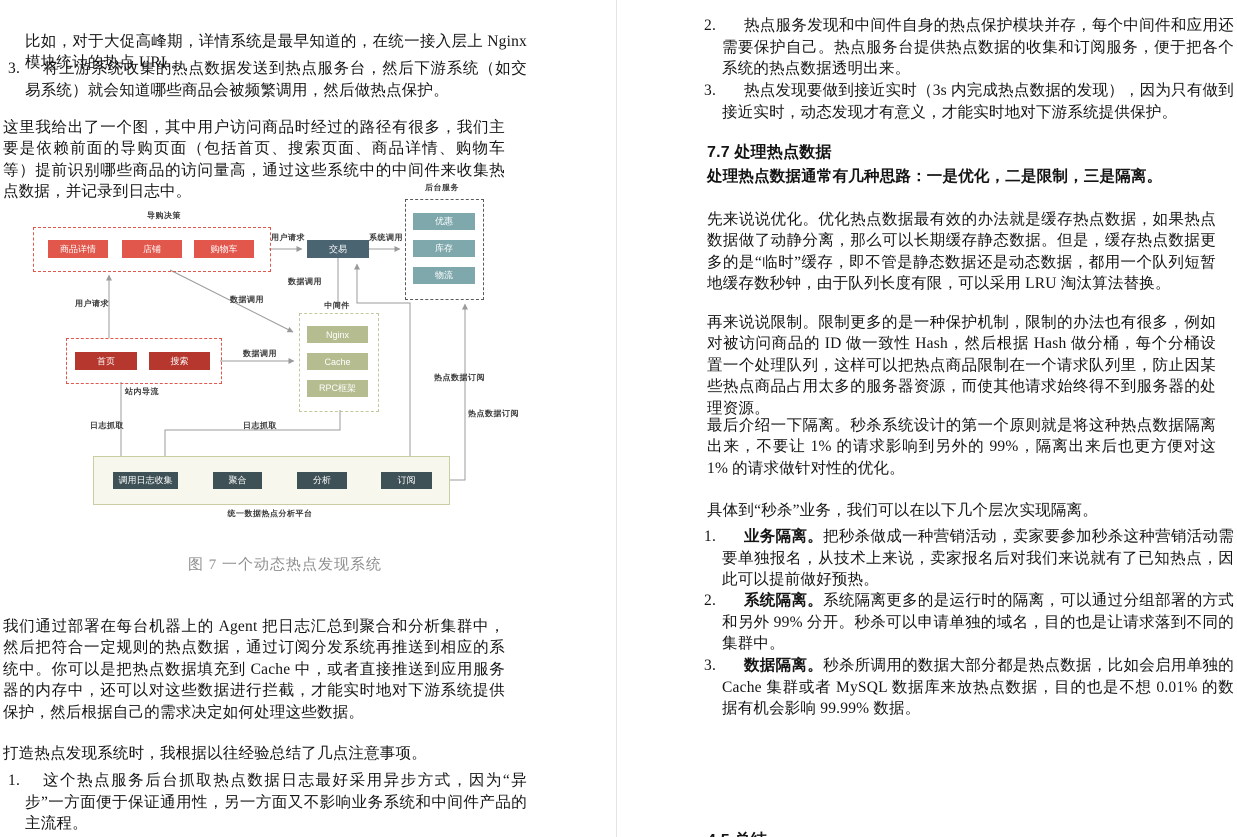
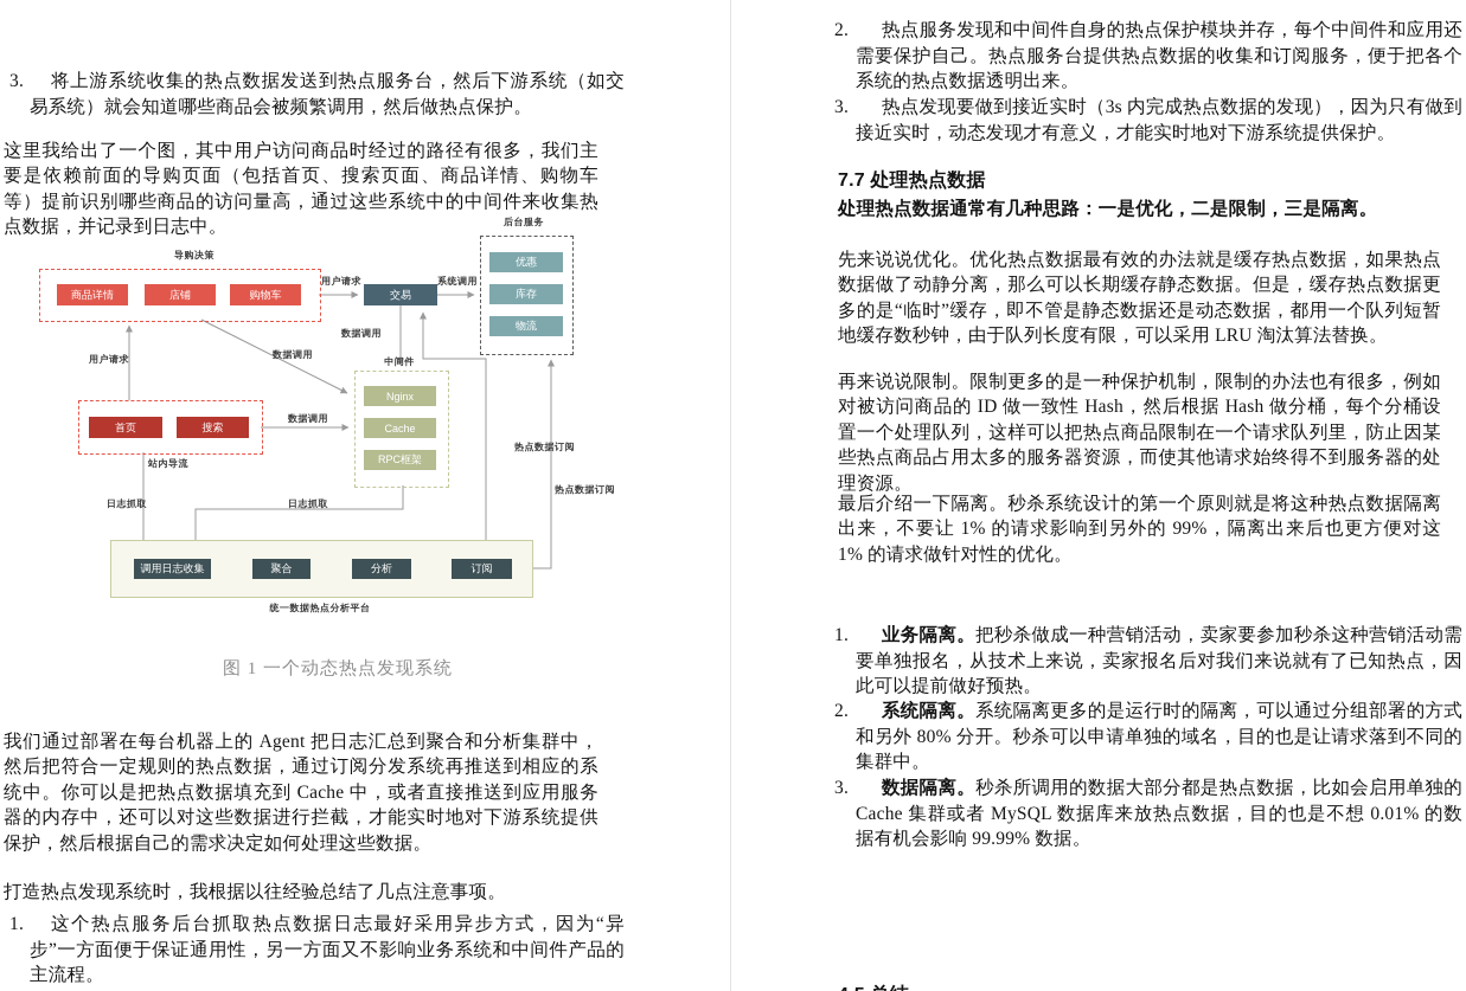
- 比如，对于大促高峰期，详情系统是最早知道的，在统一接入层上 Nginx 模块统计的热点 URL。
  3.
  将上游系统收集的热点数据发送到热点服务台，然后下游系统（如交易系统）就会知道哪些商品会被频繁调用，然后做热点保护。
  这里我给出了一个图，其中用户访问商品时经过的路径有很多，我们主要是依赖前面的导购页面（包括首页、搜索页面、商品详情、购物车等）提前识别哪些商品的访问量高，通过这些系统中的中间件来收集热点数据，并记录到日志中。
  商品详情
  店铺
  购物车
  交易
  优惠
  库存
  物流
  首页
  搜索
  Nginx
  Cache
  RPC框架
  调用日志收集
  聚合
  分析
  订阅
  导购决策
  后台服务
  用户请求
  系统调用
  数据调用
  中间件
  用户请求
  数据调用
  数据调用
  站内导流
  日志抓取
  日志抓取
  热点数据订阅
  热点数据订阅
  统一数据热点分析平台
- 图 7 一个动态热点发现系统
+ 图 1 一个动态热点发现系统
  我们通过部署在每台机器上的 Agent 把日志汇总到聚合和分析集群中，然后把符合一定规则的热点数据，通过订阅分发系统再推送到相应的系统中。你可以是把热点数据填充到 Cache 中，或者直接推送到应用服务器的内存中，还可以对这些数据进行拦截，才能实时地对下游系统提供保护，然后根据自己的需求决定如何处理这些数据。
  打造热点发现系统时，我根据以往经验总结了几点注意事项。
  1.
  这个热点服务后台抓取热点数据日志最好采用异步方式，因为“异步”一方面便于保证通用性，另一方面又不影响业务系统和中间件产品的主流程。
  2.
  热点服务发现和中间件自身的热点保护模块并存，每个中间件和应用还需要保护自己。热点服务台提供热点数据的收集和订阅服务，便于把各个系统的热点数据透明出来。
  3.
  热点发现要做到接近实时（3s 内完成热点数据的发现），因为只有做到接近实时，动态发现才有意义，才能实时地对下游系统提供保护。
  7.7 处理热点数据
  处理热点数据通常有几种思路：一是优化，二是限制，三是隔离。
  先来说说优化。优化热点数据最有效的办法就是缓存热点数据，如果热点数据做了动静分离，那么可以长期缓存静态数据。但是，缓存热点数据更多的是“临时”缓存，即不管是静态数据还是动态数据，都用一个队列短暂地缓存数秒钟，由于队列长度有限，可以采用 LRU 淘汰算法替换。
  再来说说限制。限制更多的是一种保护机制，限制的办法也有很多，例如对被访问商品的 ID 做一致性 Hash，然后根据 Hash 做分桶，每个分桶设置一个处理队列，这样可以把热点商品限制在一个请求队列里，防止因某些热点商品占用太多的服务器资源，而使其他请求始终得不到服务器的处理资源。
  最后介绍一下隔离。秒杀系统设计的第一个原则就是将这种热点数据隔离出来，不要让 1% 的请求影响到另外的 99%，隔离出来后也更方便对这 1% 的请求做针对性的优化。
- 具体到“秒杀”业务，我们可以在以下几个层次实现隔离。
  1.
  业务隔离。把秒杀做成一种营销活动，卖家要参加秒杀这种营销活动需要单独报名，从技术上来说，卖家报名后对我们来说就有了已知热点，因此可以提前做好预热。
  2.
- 系统隔离。系统隔离更多的是运行时的隔离，可以通过分组部署的方式和另外 99% 分开。秒杀可以申请单独的域名，目的也是让请求落到不同的集群中。
+ 系统隔离。系统隔离更多的是运行时的隔离，可以通过分组部署的方式和另外 80% 分开。秒杀可以申请单独的域名，目的也是让请求落到不同的集群中。
  3.
  数据隔离。秒杀所调用的数据大部分都是热点数据，比如会启用单独的 Cache 集群或者 MySQL 数据库来放热点数据，目的也是不想 0.01% 的数据有机会影响 99.99% 数据。
